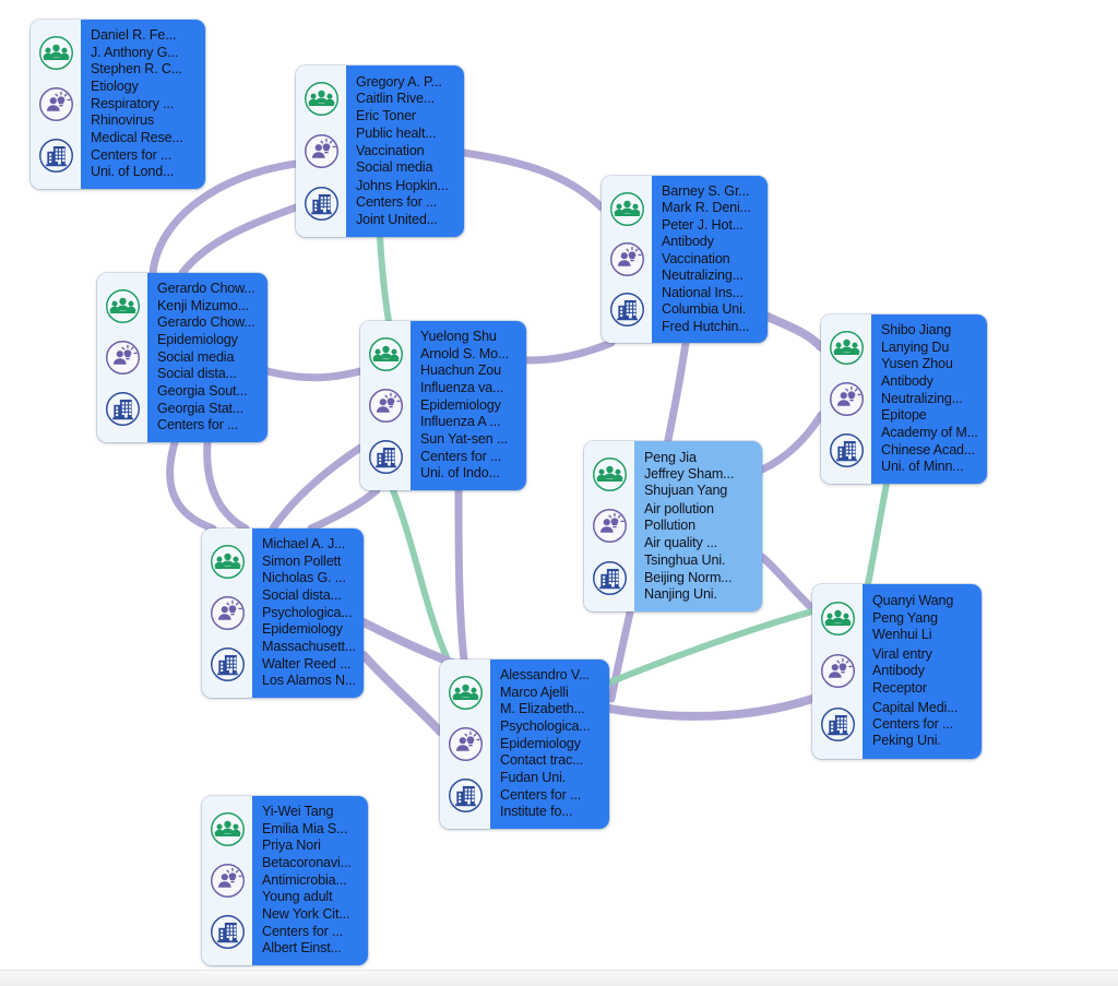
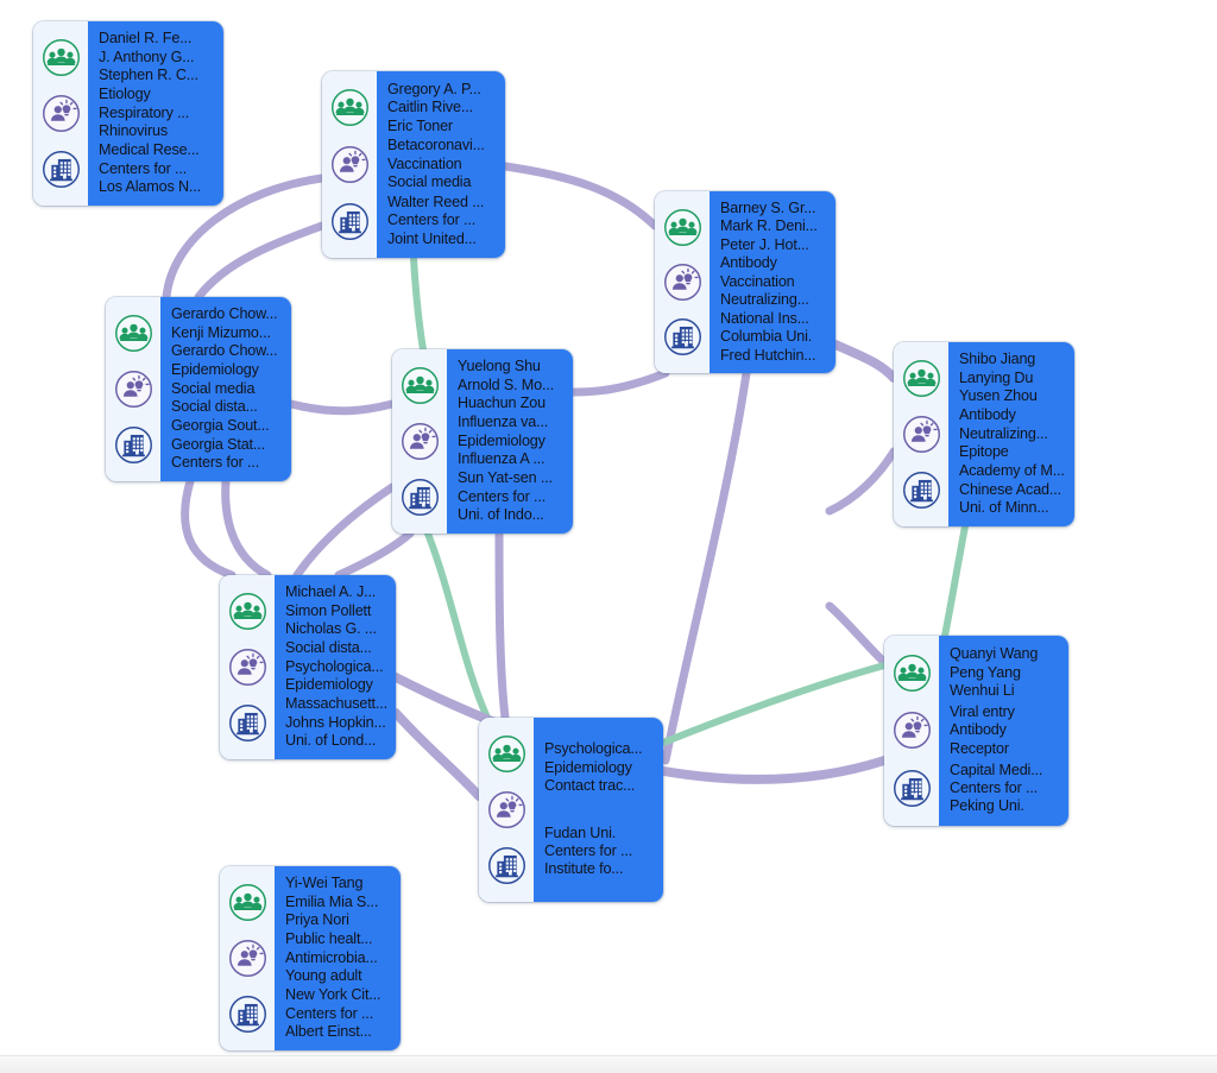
  Daniel R. Fe...
  J. Anthony G...
  Stephen R. C...
  Etiology
  Respiratory ...
  Rhinovirus
  Medical Rese...
  Centers for ...
- Uni. of Lond...
+ Los Alamos N...
  Gregory A. P...
  Caitlin Rive...
  Eric Toner
- Public healt...
+ Betacoronavi...
  Vaccination
  Social media
- Johns Hopkin...
+ Walter Reed ...
  Centers for ...
  Joint United...
  Barney S. Gr...
  Mark R. Deni...
  Peter J. Hot...
  Antibody
  Vaccination
  Neutralizing...
  National Ins...
  Columbia Uni.
  Fred Hutchin...
  Gerardo Chow...
  Kenji Mizumo...
  Gerardo Chow...
  Epidemiology
  Social media
  Social dista...
  Georgia Sout...
  Georgia Stat...
  Centers for ...
  Yuelong Shu
  Arnold S. Mo...
  Huachun Zou
  Influenza va...
  Epidemiology
  Influenza A ...
  Sun Yat-sen ...
  Centers for ...
  Uni. of Indo...
  Shibo Jiang
  Lanying Du
  Yusen Zhou
  Antibody
  Neutralizing...
  Epitope
  Academy of M...
  Chinese Acad...
  Uni. of Minn...
- Peng Jia
- Jeffrey Sham...
- Shujuan Yang
- Air pollution
- Pollution
- Air quality ...
- Tsinghua Uni.
- Beijing Norm...
- Nanjing Uni.
  Michael A. J...
  Simon Pollett
  Nicholas G. ...
  Social dista...
  Psychologica...
  Epidemiology
  Massachusett...
- Walter Reed ...
+ Johns Hopkin...
- Los Alamos N...
+ Uni. of Lond...
  Quanyi Wang
  Peng Yang
  Wenhui Li
  Viral entry
  Antibody
  Receptor
  Capital Medi...
  Centers for ...
  Peking Uni.
- Alessandro V...
- Marco Ajelli
- M. Elizabeth...
  Psychologica...
  Epidemiology
  Contact trac...
  Fudan Uni.
  Centers for ...
  Institute fo...
  Yi-Wei Tang
  Emilia Mia S...
  Priya Nori
- Betacoronavi...
+ Public healt...
  Antimicrobia...
  Young adult
  New York Cit...
  Centers for ...
  Albert Einst...
